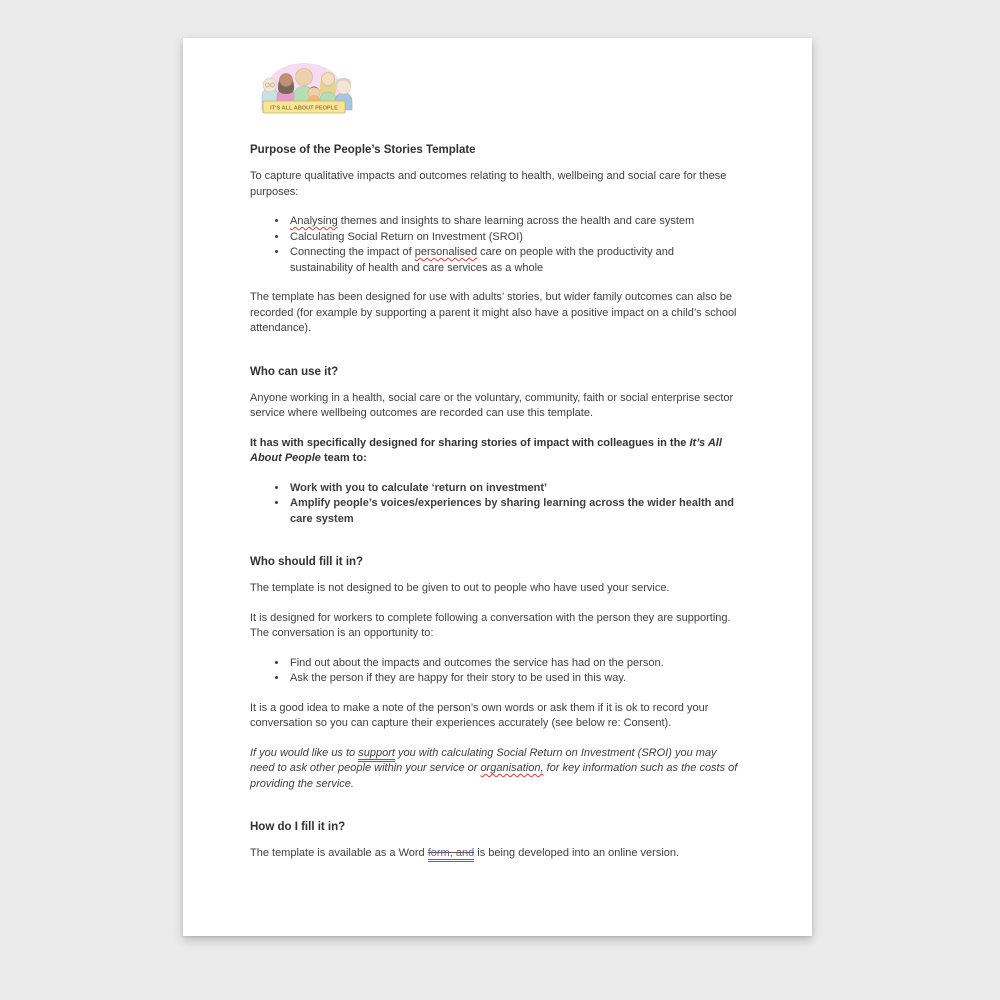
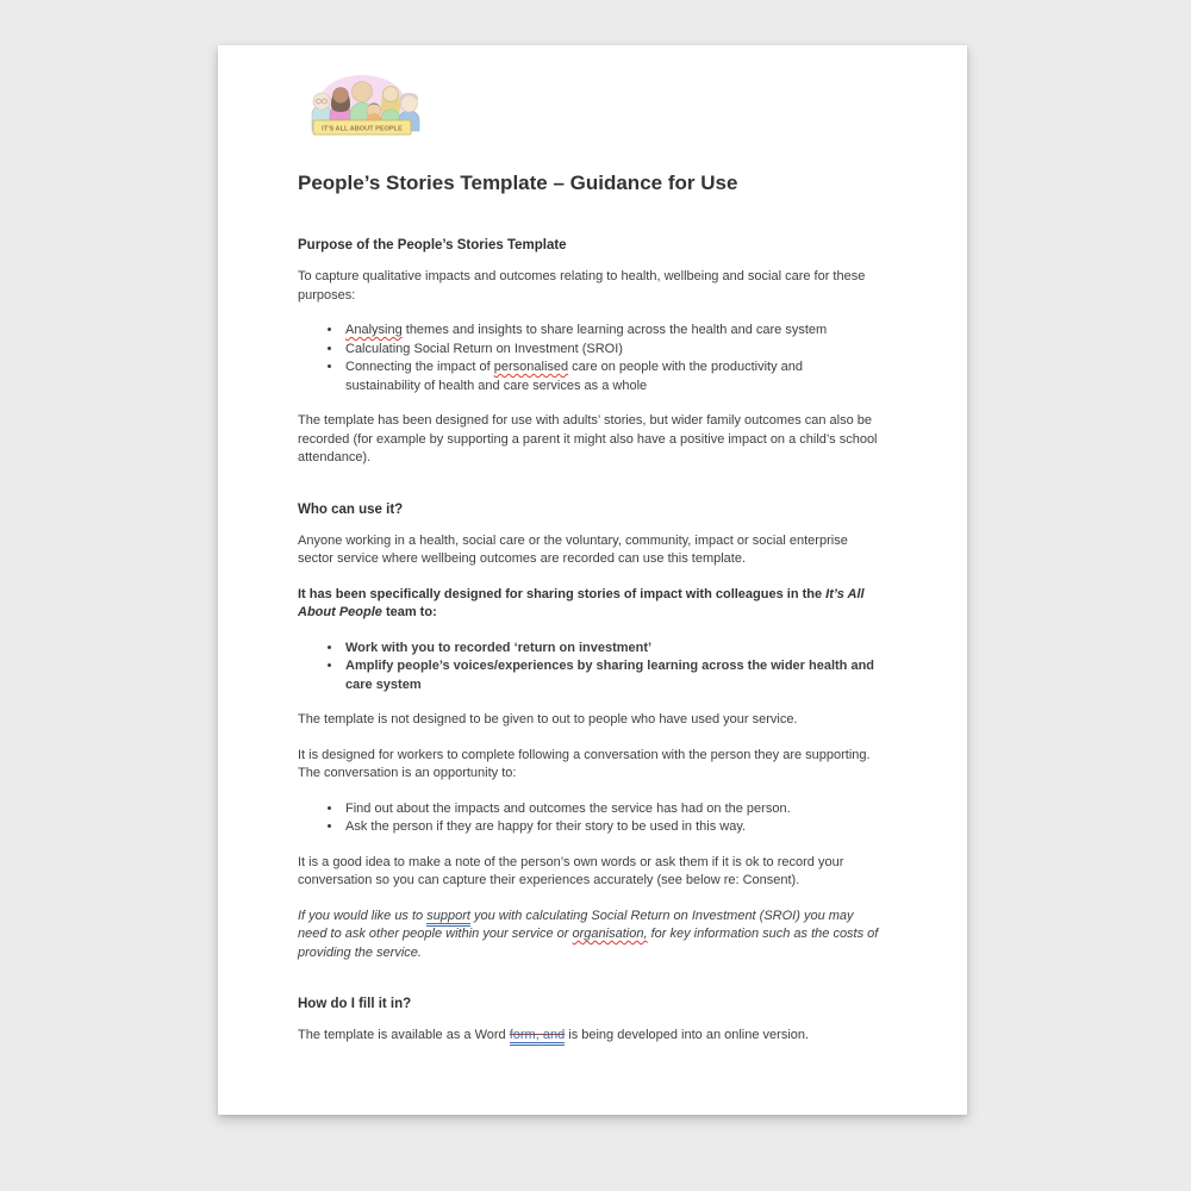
+ People’s Stories Template – Guidance for Use
  Purpose of the People’s Stories Template
  To capture qualitative impacts and outcomes relating to health, wellbeing and social care for these purposes:
  Analysing themes and insights to share learning across the health and care system
  Calculating Social Return on Investment (SROI)
  Connecting the impact of personalised care on people with the productivity and sustainability of health and care services as a whole
  The template has been designed for use with adults’ stories, but wider family outcomes can also be recorded (for example by supporting a parent it might also have a positive impact on a child’s school attendance).
  Who can use it?
- Anyone working in a health, social care or the voluntary, community, faith or social enterprise sector service where wellbeing outcomes are recorded can use this template.
+ Anyone working in a health, social care or the voluntary, community, impact or social enterprise sector service where wellbeing outcomes are recorded can use this template.
- It has with specifically designed for sharing stories of impact with colleagues in the It’s All About People team to:
+ It has been specifically designed for sharing stories of impact with colleagues in the It’s All About People team to:
- Work with you to calculate ‘return on investment’
+ Work with you to recorded ‘return on investment’
  Amplify people’s voices/experiences by sharing learning across the wider health and care system
- Who should fill it in?
  The template is not designed to be given to out to people who have used your service.
  It is designed for workers to complete following a conversation with the person they are supporting. The conversation is an opportunity to:
  Find out about the impacts and outcomes the service has had on the person.
  Ask the person if they are happy for their story to be used in this way.
  It is a good idea to make a note of the person’s own words or ask them if it is ok to record your conversation so you can capture their experiences accurately (see below re: Consent).
  If you would like us to support you with calculating Social Return on Investment (SROI) you may need to ask other people within your service or organisation, for key information such as the costs of providing the service.
  How do I fill it in?
  The template is available as a Word form, and is being developed into an online version.
